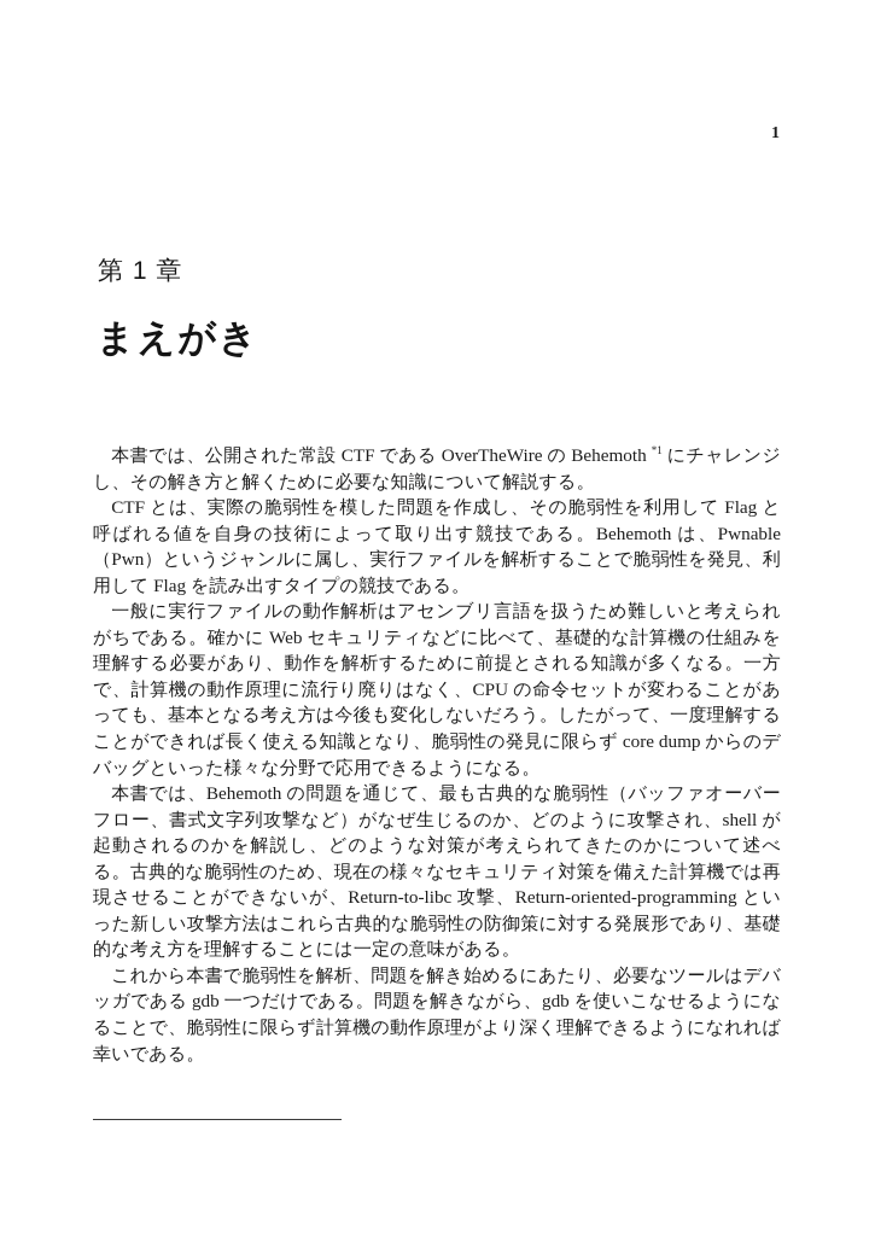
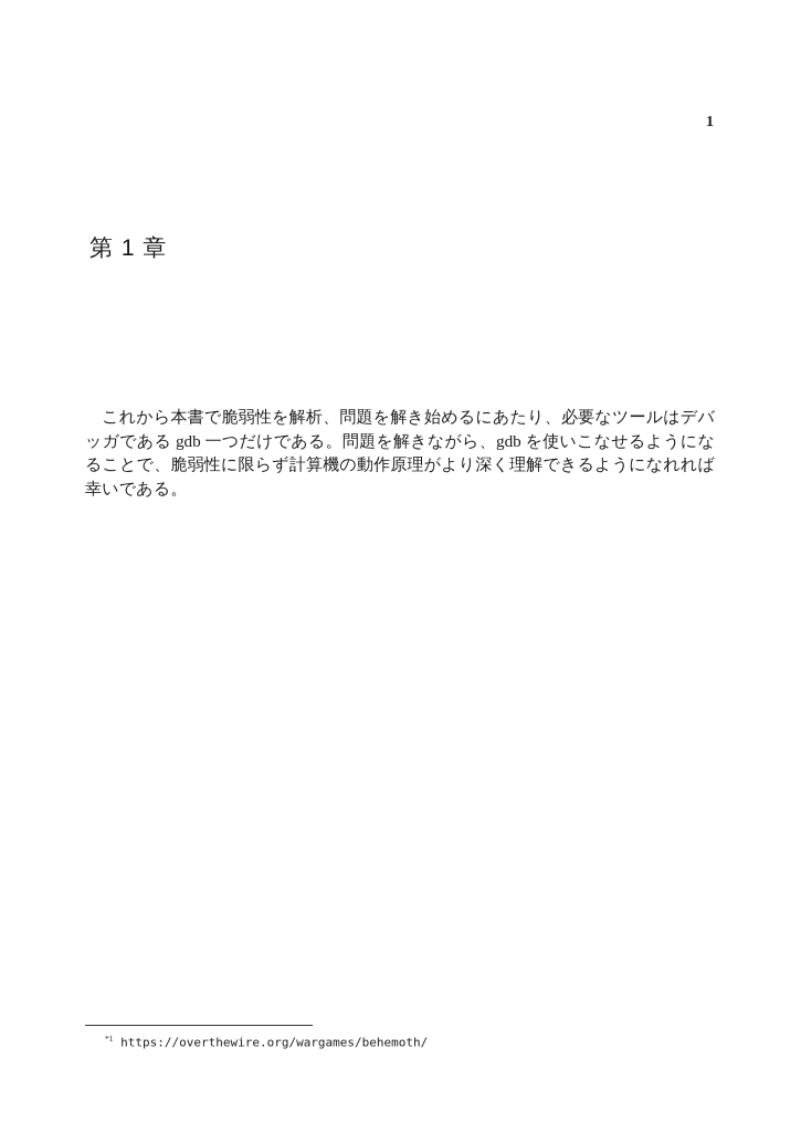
  1
  第 1 章
- まえがき
- 本書では、公開された常設 CTF である OverTheWire の Behemoth *1 にチャレンジし、その解き方と解くために必要な知識について解説する。
- CTF とは、実際の脆弱性を模した問題を作成し、その脆弱性を利用して Flag と呼ばれる値を自身の技術によって取り出す競技である。Behemoth は、Pwnable（Pwn）というジャンルに属し、実行ファイルを解析することで脆弱性を発見、利用して Flag を読み出すタイプの競技である。
- 一般に実行ファイルの動作解析はアセンブリ言語を扱うため難しいと考えられがちである。確かに Web セキュリティなどに比べて、基礎的な計算機の仕組みを理解する必要があり、動作を解析するために前提とされる知識が多くなる。一方で、計算機の動作原理に流行り廃りはなく、CPU の命令セットが変わることがあっても、基本となる考え方は今後も変化しないだろう。したがって、一度理解することができれば長く使える知識となり、脆弱性の発見に限らず core dump からのデバッグといった様々な分野で応用できるようになる。
- 本書では、Behemoth の問題を通じて、最も古典的な脆弱性（バッファオーバーフロー、書式文字列攻撃など）がなぜ生じるのか、どのように攻撃され、shell が起動されるのかを解説し、どのような対策が考えられてきたのかについて述べる。古典的な脆弱性のため、現在の様々なセキュリティ対策を備えた計算機では再現させることができないが、Return-to-libc 攻撃、Return-oriented-programming といった新しい攻撃方法はこれら古典的な脆弱性の防御策に対する発展形であり、基礎的な考え方を理解することには一定の意味がある。
  これから本書で脆弱性を解析、問題を解き始めるにあたり、必要なツールはデバッガである gdb 一つだけである。問題を解きながら、gdb を使いこなせるようになることで、脆弱性に限らず計算機の動作原理がより深く理解できるようになれれば幸いである。
+ *1 https://overthewire.org/wargames/behemoth/
